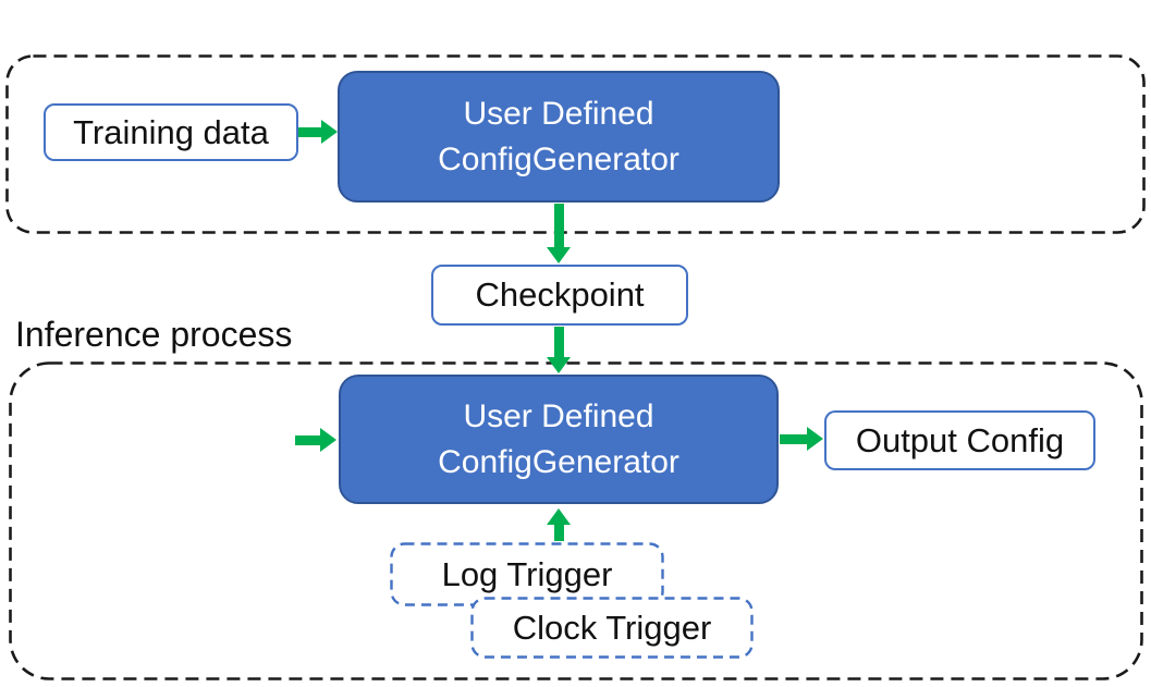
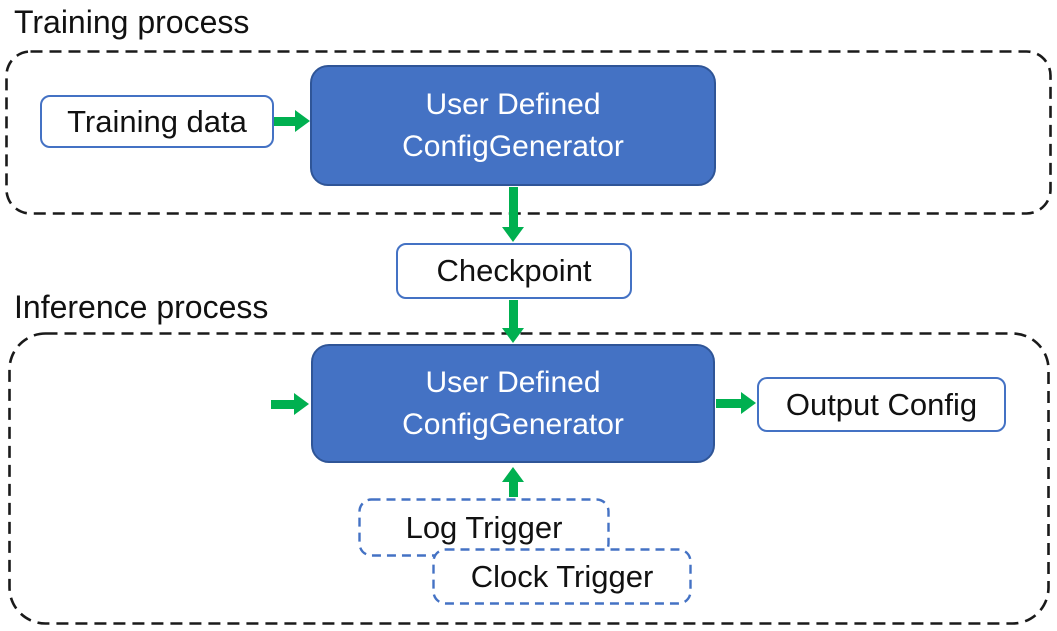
+ Training process
  Training data
  User Defined
  ConfigGenerator
  Checkpoint
  Inference process
  User Defined
  ConfigGenerator
  Output Config
  Log Trigger
  Clock Trigger
